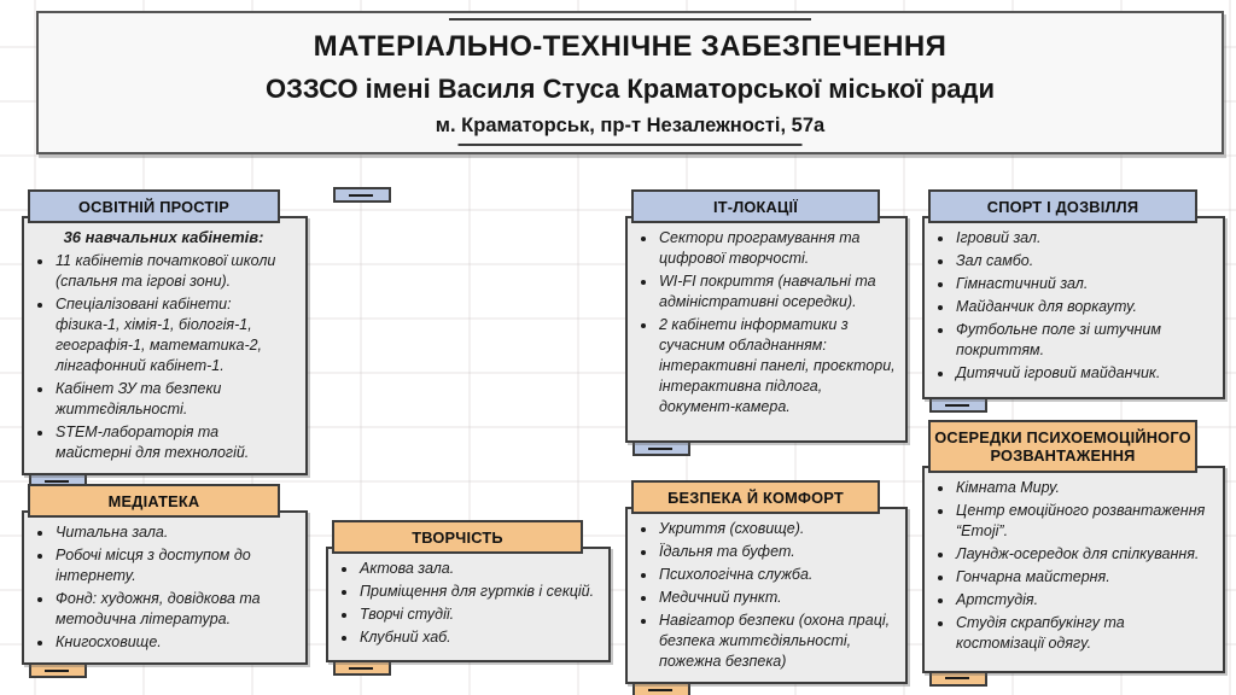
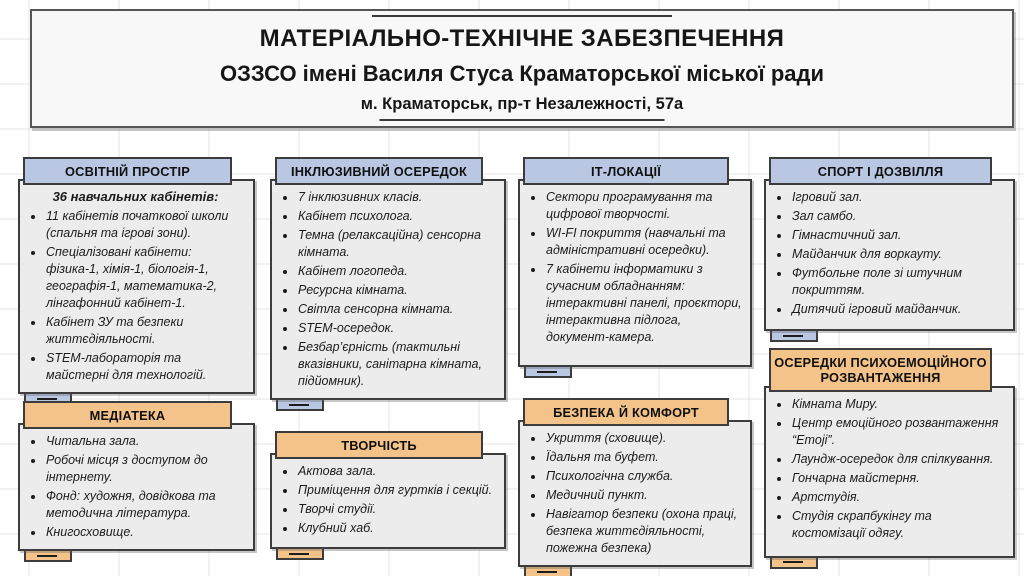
  МАТЕРІАЛЬНО-ТЕХНІЧНЕ ЗАБЕЗПЕЧЕННЯ
  ОЗЗСО імені Василя Стуса Краматорської міської ради
  м. Краматорськ, пр-т Незалежності, 57а
  ОСВІТНІЙ ПРОСТІР
  36 навчальних кабінетів:
  11 кабінетів початкової школи (спальня та ігрові зони).
  Спеціалізовані кабінети: фізика-1, хімія-1, біологія-1, географія-1, математика-2, лінгафонний кабінет-1.
  Кабінет ЗУ та безпеки життєдіяльності.
  STEM-лабораторія та майстерні для технологій.
  МЕДІАТЕКА
  Читальна зала.
  Робочі місця з доступом до інтернету.
  Фонд: художня, довідкова та методична література.
  Книгосховище.
+ ІНКЛЮЗИВНИЙ ОСЕРЕДОК
+ 7 інклюзивних класів.
+ Кабінет психолога.
+ Темна (релаксаційна) сенсорна кімната.
+ Кабінет логопеда.
+ Ресурсна кімната.
+ Світла сенсорна кімната.
+ STEM-осередок.
+ Безбар’єрність (тактильні вказівники, санітарна кімната, підйомник).
  ТВОРЧІСТЬ
  Актова зала.
  Приміщення для гуртків і секцій.
  Творчі студії.
  Клубний хаб.
  ІТ-ЛОКАЦІЇ
  Сектори програмування та цифрової творчості.
  WI-FI покриття (навчальні та адміністративні осередки).
- 2 кабінети інформатики з сучасним обладнанням: інтерактивні панелі, проєктори, інтерактивна підлога, документ-камера.
+ 7 кабінети інформатики з сучасним обладнанням: інтерактивні панелі, проєктори, інтерактивна підлога, документ-камера.
  БЕЗПЕКА Й КОМФОРТ
  Укриття (сховище).
  Їдальня та буфет.
  Психологічна служба.
  Медичний пункт.
  Навігатор безпеки (охона праці, безпека життєдіяльності, пожежна безпека)
  СПОРТ І ДОЗВІЛЛЯ
  Ігровий зал.
  Зал самбо.
  Гімнастичний зал.
  Майданчик для воркауту.
  Футбольне поле зі штучним покриттям.
  Дитячий ігровий майданчик.
  ОСЕРЕДКИ ПСИХОЕМОЦІЙНОГО РОЗВАНТАЖЕННЯ
  Кімната Миру.
  Центр емоційного розвантаження “Emoji”.
  Лаундж-осередок для спілкування.
  Гончарна майстерня.
  Артстудія.
  Студія скрапбукінгу та костомізації одягу.
